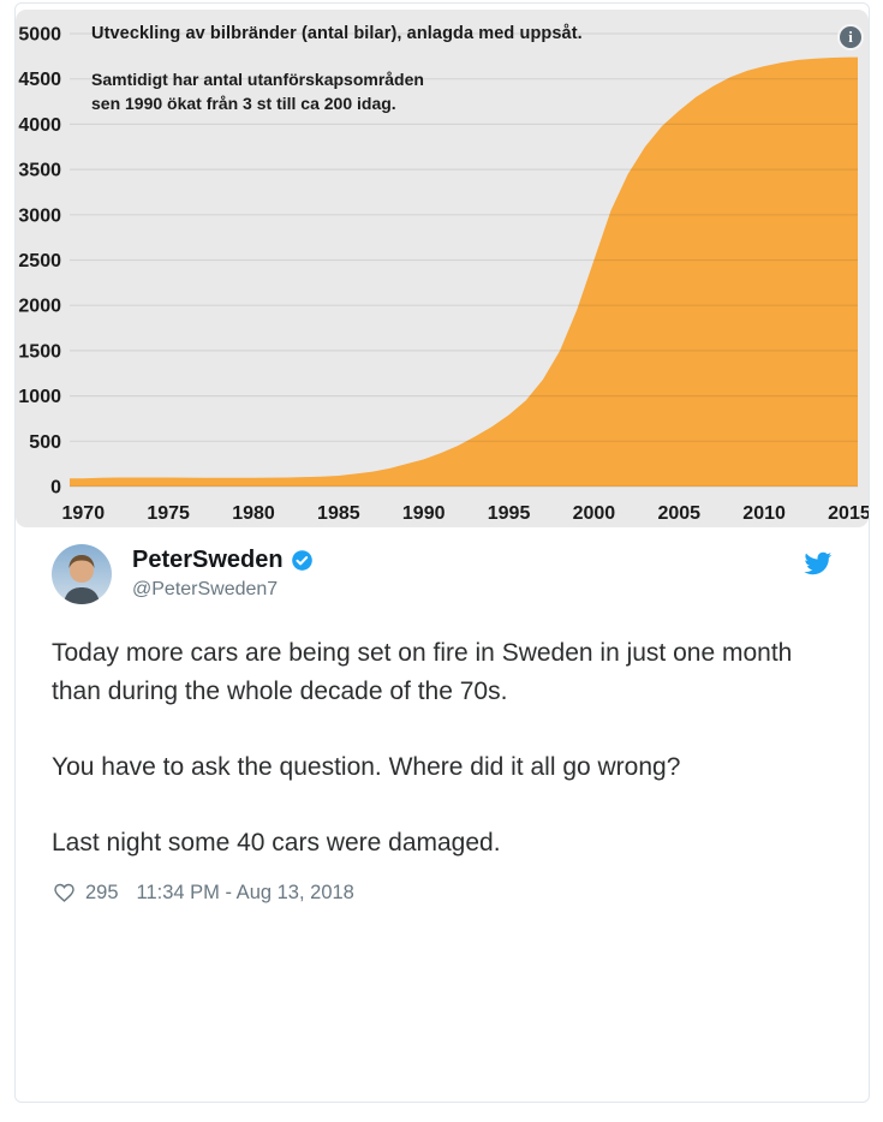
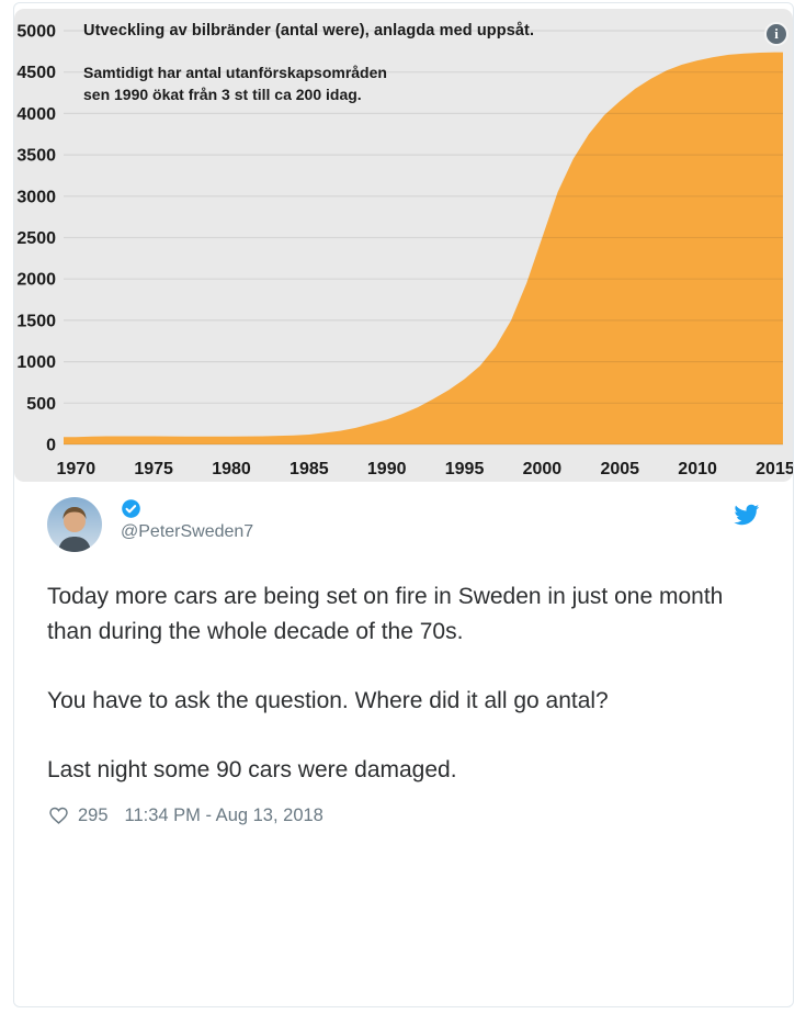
  0
  500
  1000
  1500
  2000
  2500
  3000
  3500
  4000
  4500
  5000
  1970
  1975
  1980
  1985
  1990
  1995
  2000
  2005
  2010
  2015
- Utveckling av bilbränder (antal bilar), anlagda med uppsåt.
+ Utveckling av bilbränder (antal were), anlagda med uppsåt.
  Samtidigt har antal utanförskapsområden
  sen 1990 ökat från 3 st till ca 200 idag.
  i
- PeterSweden
  @PeterSweden7
  Today more cars are being set on fire in Sweden in just one month than during the whole decade of the 70s.
- You have to ask the question. Where did it all go wrong?
+ You have to ask the question. Where did it all go antal?
- Last night some 40 cars were damaged.
+ Last night some 90 cars were damaged.
  295
  11:34 PM - Aug 13, 2018
